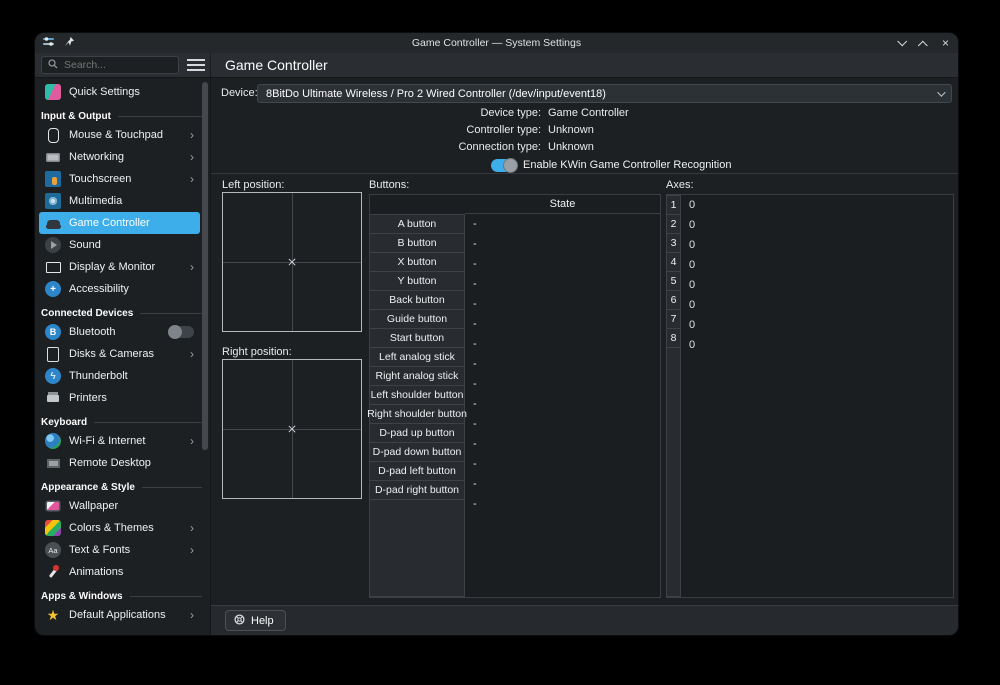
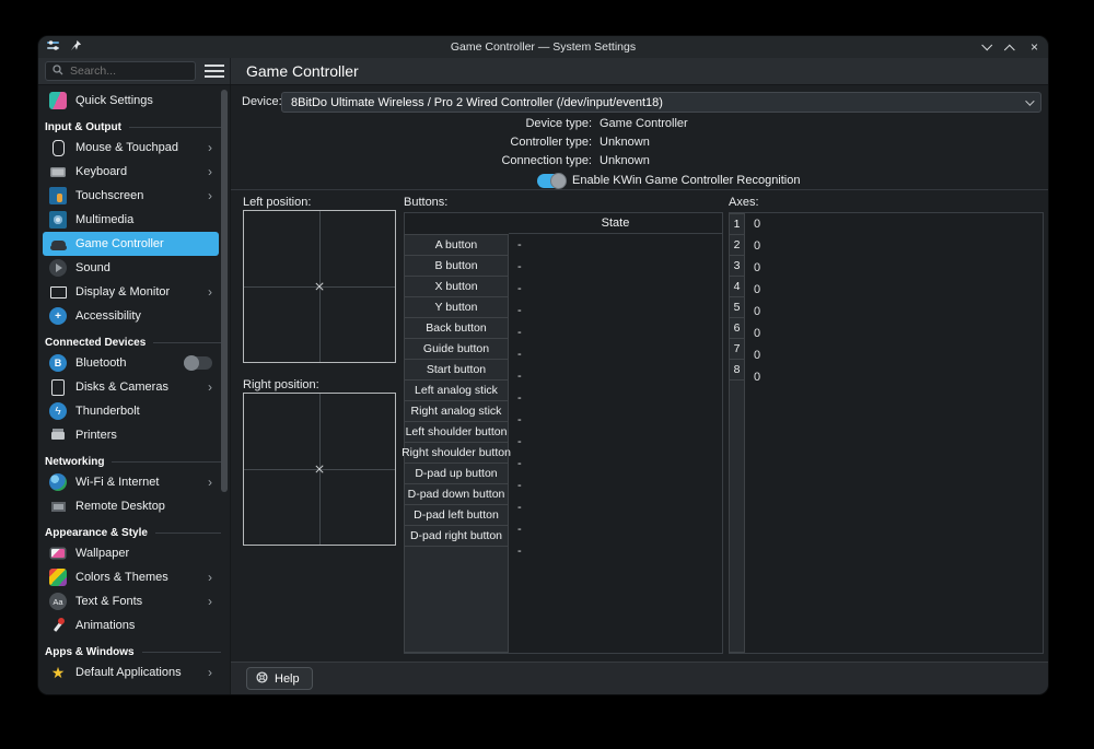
  Game Controller — System Settings
  ×
  Search...
  Game Controller
  Quick Settings
  Input & Output
  Mouse & Touchpad
  ›
- Networking
+ Keyboard
  ›
  Touchscreen
  ›
  Multimedia
  Game Controller
  Sound
  Display & Monitor
  ›
  Accessibility
  Connected Devices
  Bluetooth
  Disks & Cameras
  ›
  Thunderbolt
  Printers
- Keyboard
+ Networking
  Wi-Fi & Internet
  ›
  Remote Desktop
  Appearance & Style
  Wallpaper
  Colors & Themes
  ›
  Text & Fonts
  ›
  Animations
  Apps & Windows
  Default Applications
  ›
  Device
  8BitDo Ultimate Wireless / Pro 2 Wired Controller (/dev/input/event18)
  Device type:
  Game Controller
  Controller type:
  Unknown
  Connection type:
  Unknown
  Enable KWin Game Controller Recognition
  Left position:
  Buttons:
  Axes:
  Right position:
  State
  A button
  B button
  X button
  Y button
  Back button
  Guide button
  Start button
  Left analog stick
  Right analog stick
  Left shoulder button
  Right shoulder button
  D-pad up button
  D-pad down button
  D-pad left button
  D-pad right button
  -
  -
  -
  -
  -
  -
  -
  -
  -
  -
  -
  -
  -
  -
  -
  1
  2
  3
  4
  5
  6
  7
  8
  0
  0
  0
  0
  0
  0
  0
  0
  Help
